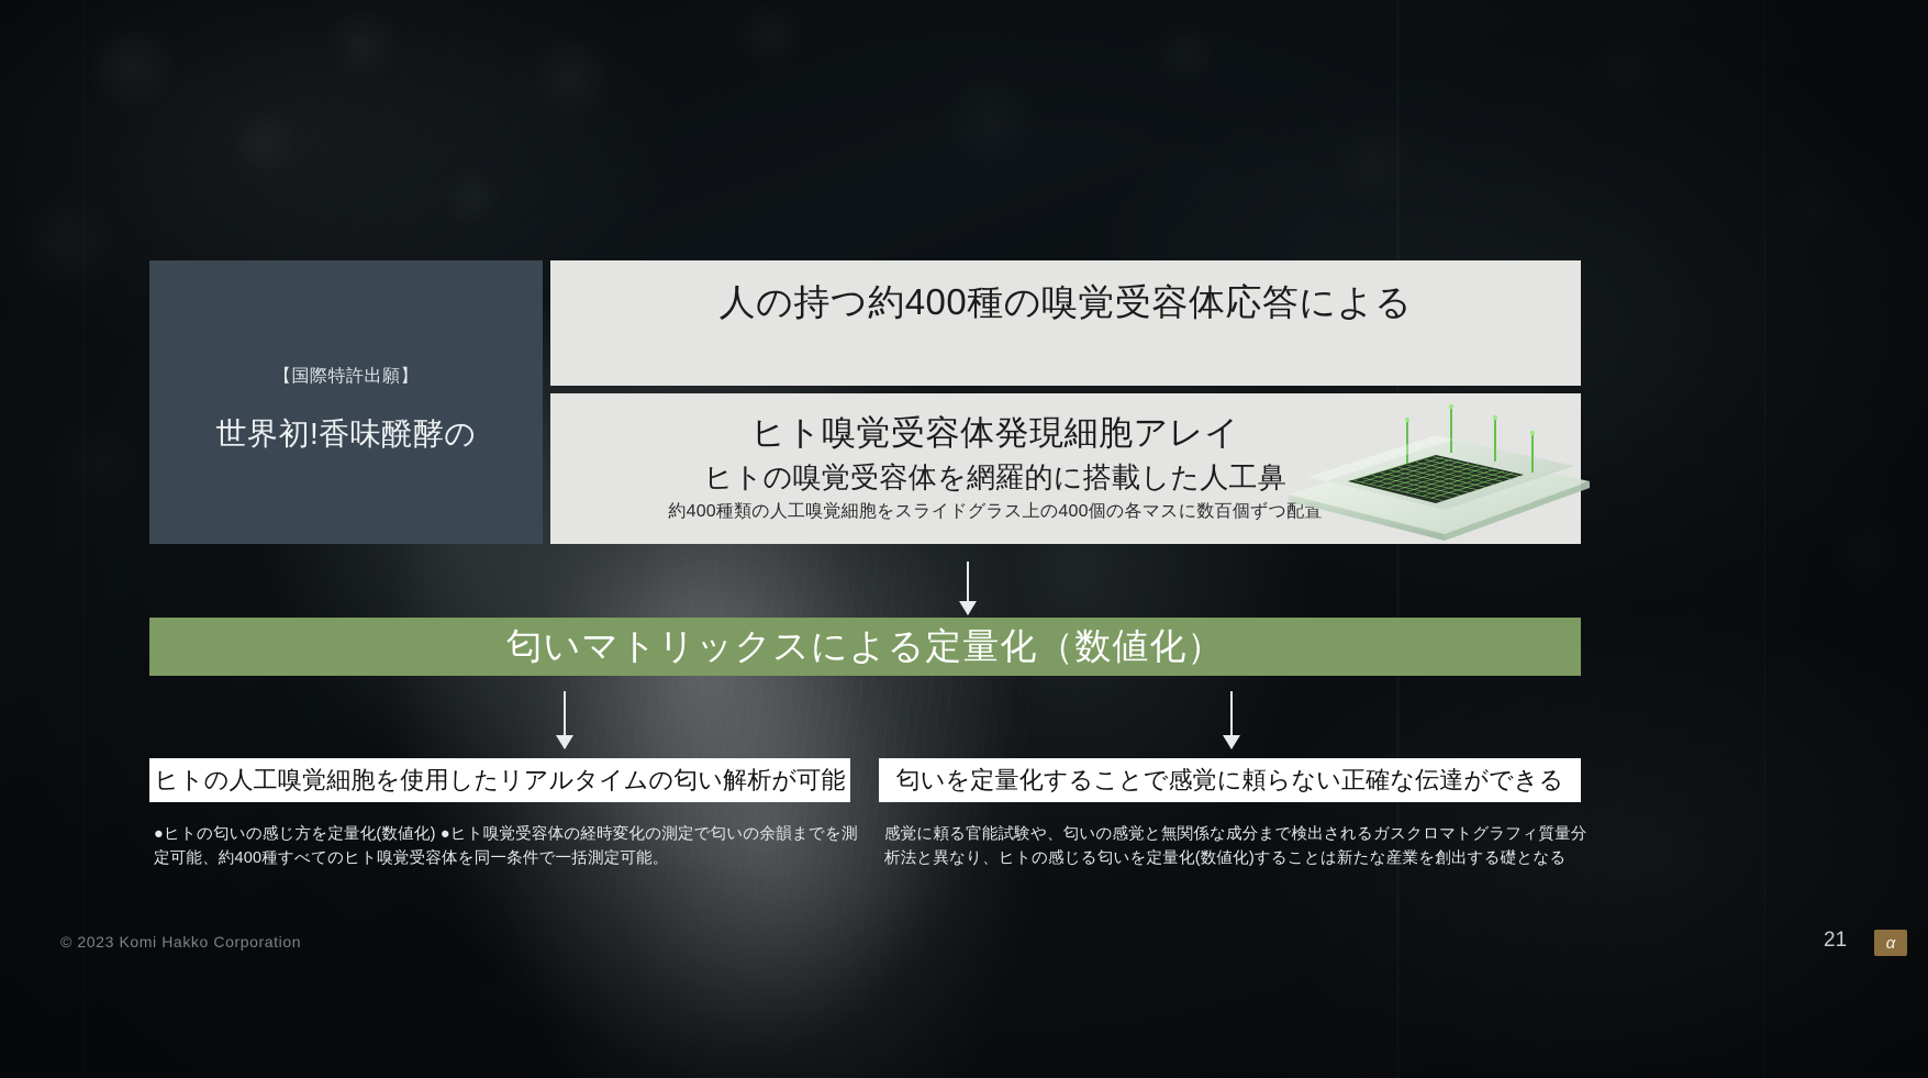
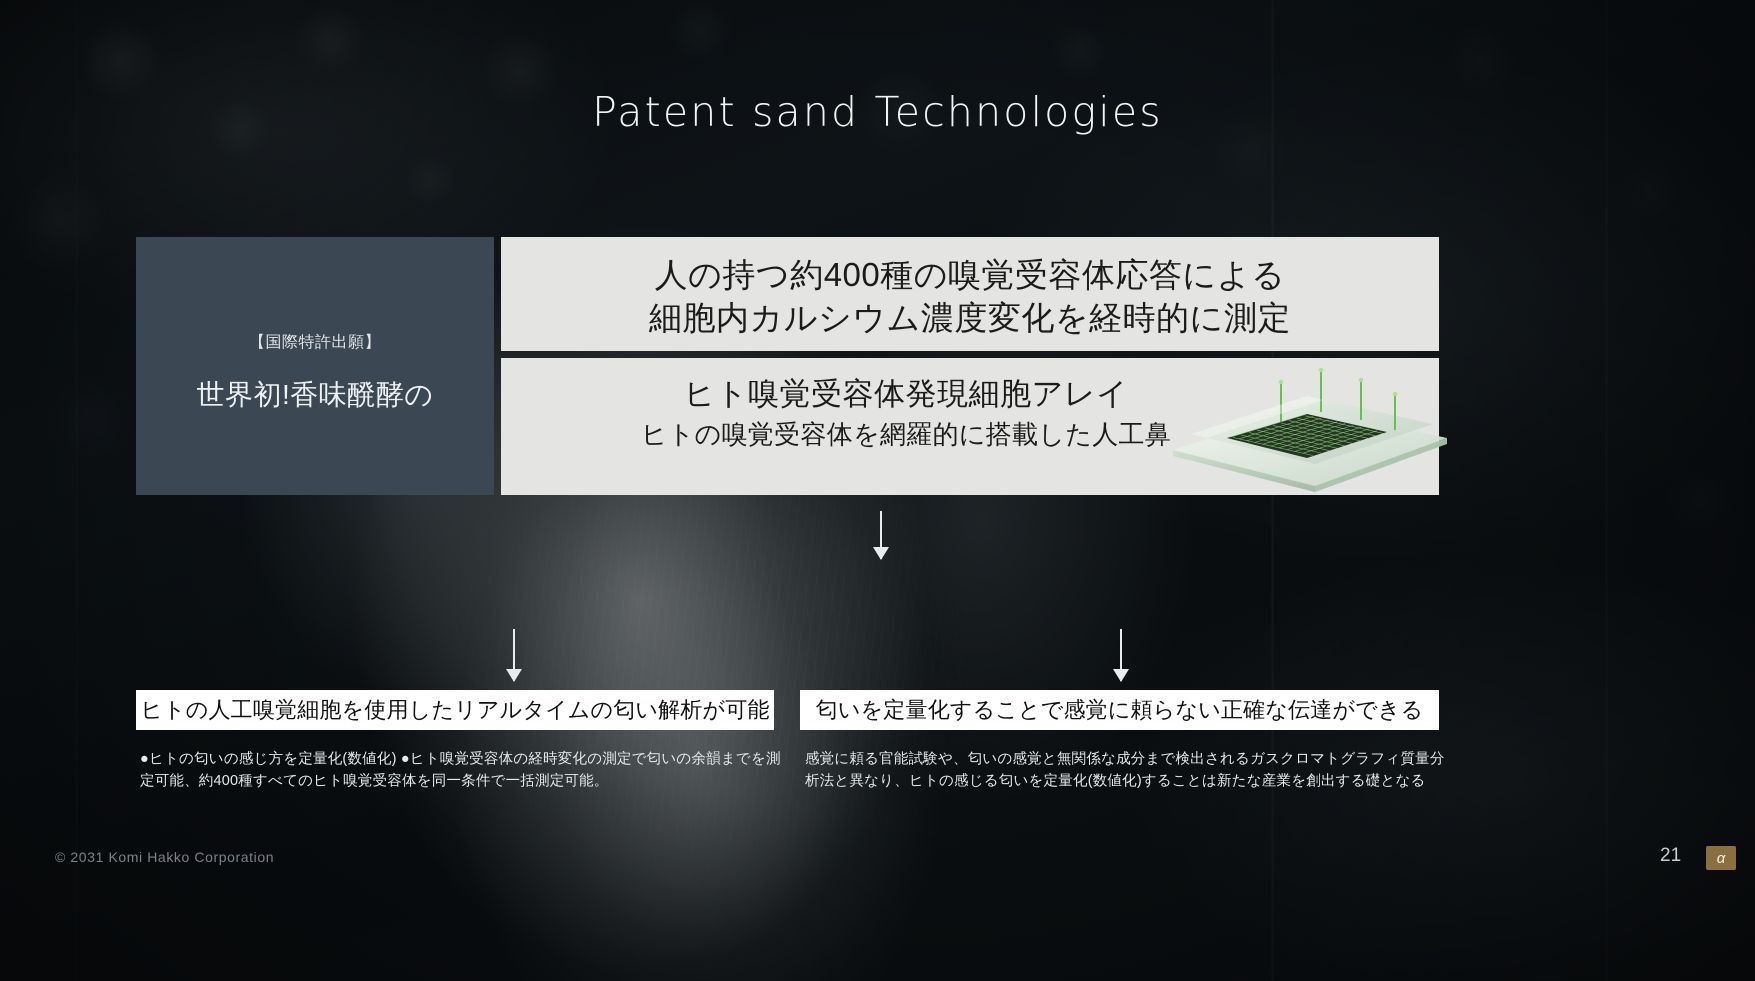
+ Patent sand Technologies
  【国際特許出願】
  世界初!香味醗酵の
  人の持つ約400種の嗅覚受容体応答による
+ 細胞内カルシウム濃度変化を経時的に測定
  ヒト嗅覚受容体発現細胞アレイ
  ヒトの嗅覚受容体を網羅的に搭載した人工鼻
- 約400種類の人工嗅覚細胞をスライドグラス上の400個の各マスに数百個ずつ配置
- 匂いマトリックスによる定量化（数値化）
  ヒトの人工嗅覚細胞を使用したリアルタイムの匂い解析が可能
  匂いを定量化することで感覚に頼らない正確な伝達ができる
  ●ヒトの匂いの感じ方を定量化(数値化) ●ヒト嗅覚受容体の経時変化の測定で匂いの余韻までを測定可能、約400種すべてのヒト嗅覚受容体を同一条件で一括測定可能。
  感覚に頼る官能試験や、匂いの感覚と無関係な成分まで検出されるガスクロマトグラフィ質量分析法と異なり、ヒトの感じる匂いを定量化(数値化)することは新たな産業を創出する礎となる
- © 2023 Komi Hakko Corporation
+ © 2031 Komi Hakko Corporation
  21
  α
